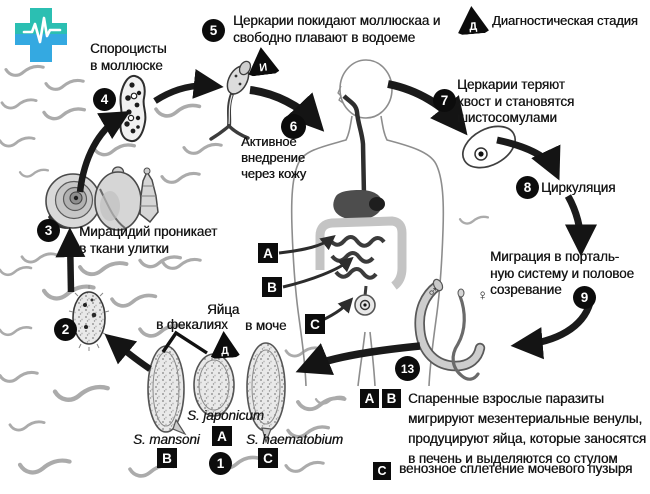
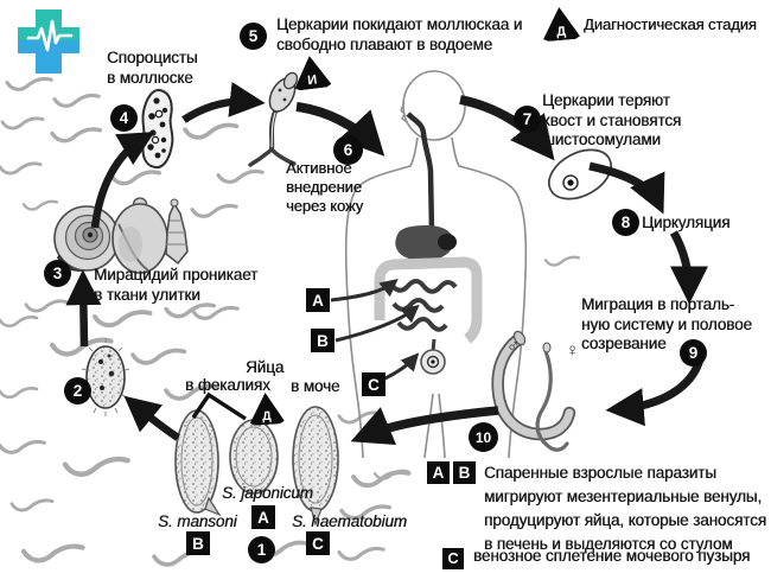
  1
  2
  3
  4
  5
  6
  7
  8
  9
- 13
+ 10
  Мирацидий проникает
  в ткани улитки
  Спороцисты
  в моллюске
  Церкарии покидают моллюскаа и
  свободно плавают в водоеме
  Активное
  внедрение
  через кожу
  Церкарии теряют
  хвост и становятся
  шистосомулами
  Циркуляция
  Миграция в порталь-
  ную систему и половое
  созревание
  Диагностическая стадия
  Яйца
  в фекалиях
  в моче
  S. mansoni
  S. japonicum
  S. haematobium
  B
  A
  C
  A
  B
  C
  ♂
  ♀
  A
  B
  Спаренные взрослые паразиты
  мигрируют мезентериальные венулы,
  продуцируют яйца, которые заносятся
  в печень и выделяются со стулом
  C
  венозное сплетение мочевого пузыря
